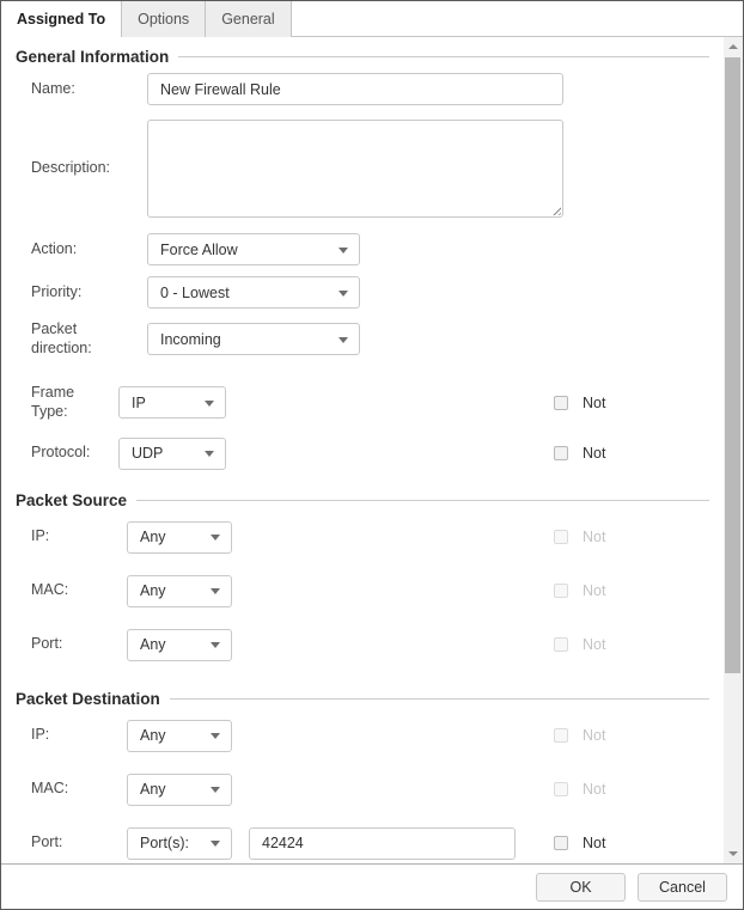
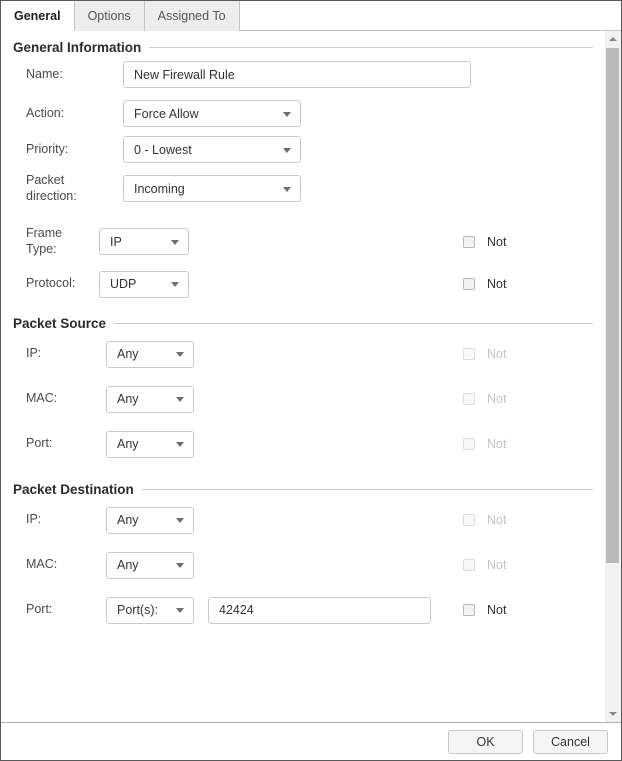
- Assigned To
+ General
  Options
- General
+ Assigned To
  General Information
  Name:
  New Firewall Rule
- Description:
  Action:
  Force Allow
  Priority:
  0 - Lowest
  Packet direction:
  Incoming
  Frame Type:
  IP
  Not
  Protocol:
  UDP
  Not
  Packet Source
  IP:
  Any
  Not
  MAC:
  Any
  Not
  Port:
  Any
  Not
  Packet Destination
  IP:
  Any
  Not
  MAC:
  Any
  Not
  Port:
  Port(s):
  42424
  Not
  OK
  Cancel
